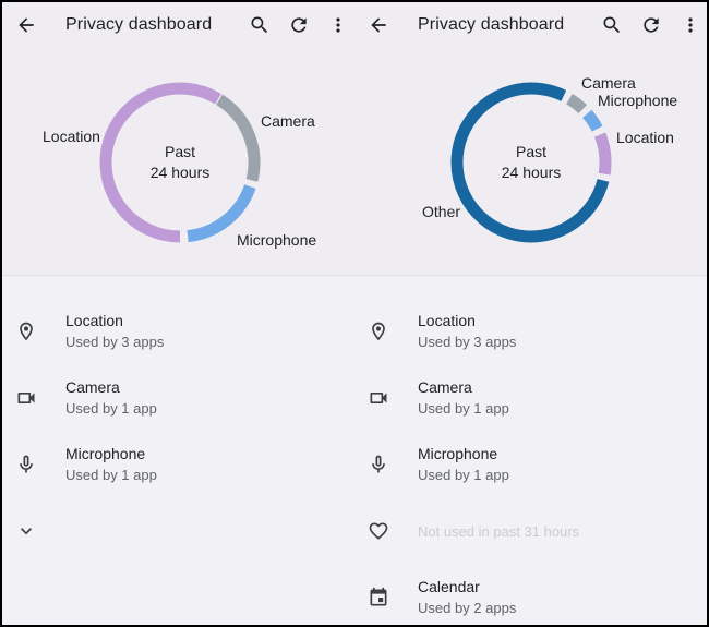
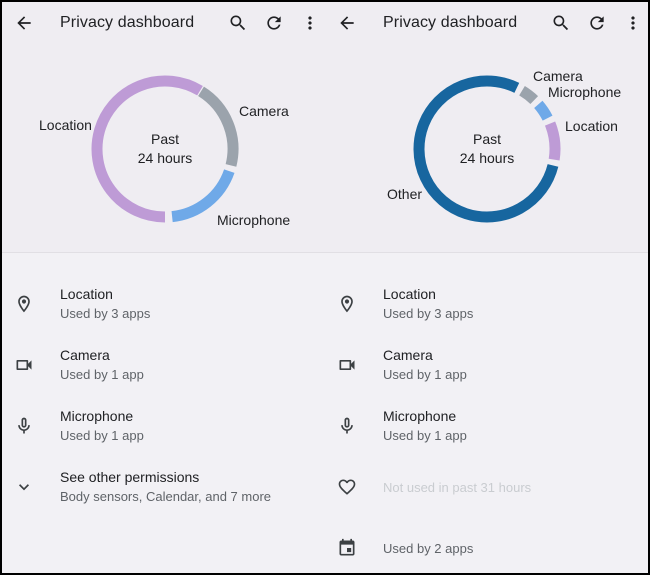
  Privacy dashboard
  Past
  24 hours
  Location
  Camera
  Microphone
  Location
  Used by 3 apps
  Camera
  Used by 1 app
  Microphone
  Used by 1 app
+ See other permissions
+ Body sensors, Calendar, and 7 more
  Privacy dashboard
  Past
  24 hours
  Camera
  Microphone
  Location
  Other
  Location
  Used by 3 apps
  Camera
  Used by 1 app
  Microphone
  Used by 1 app
  Not used in past 31 hours
- Calendar
  Used by 2 apps
